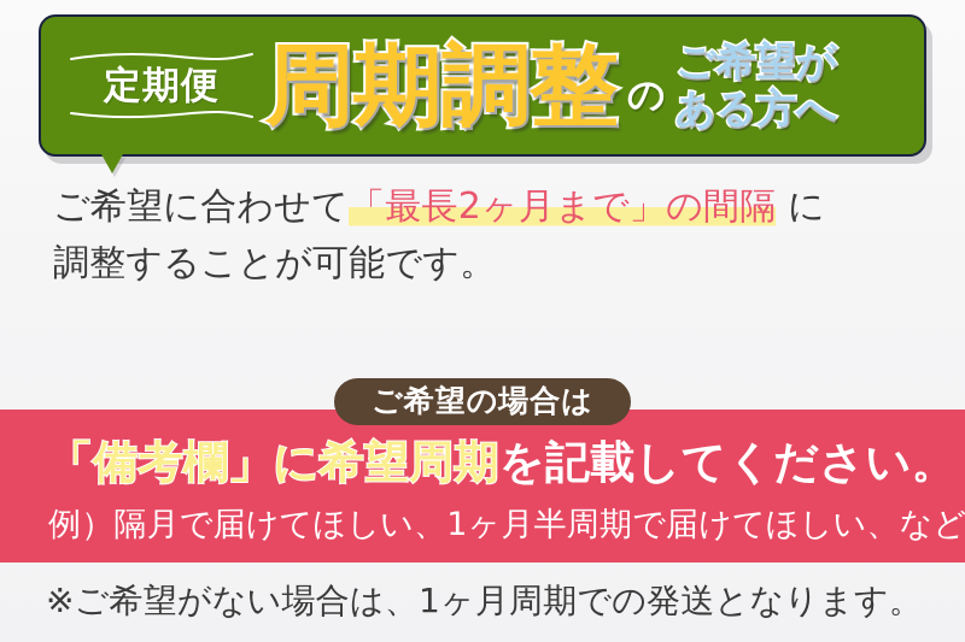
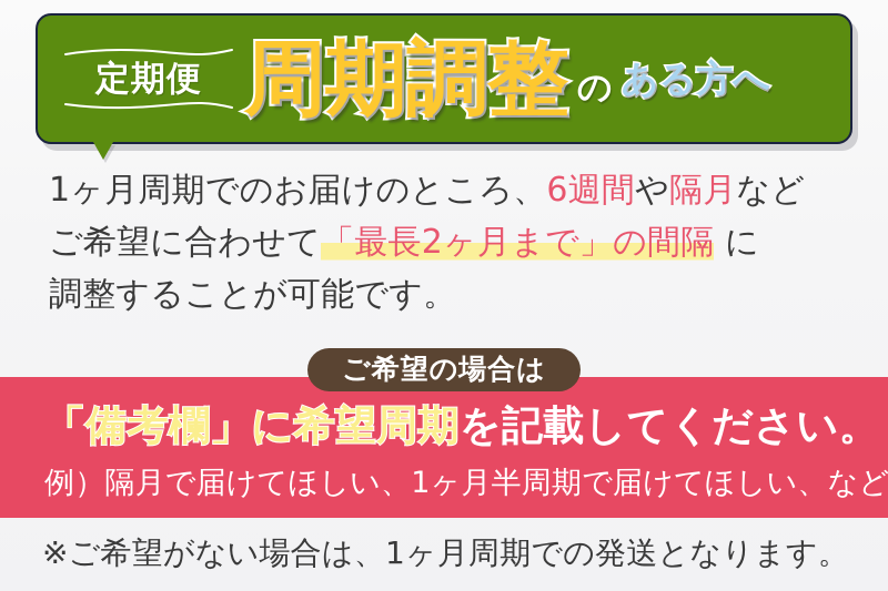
  定期便
  周期調整
  の
- ご希望が
  ある方へ
+ 1ヶ月周期でのお届けのところ、6週間や隔月など
  ご希望に合わせて「最長2ヶ月まで」の間隔 に
  調整することが可能です。
  ご希望の場合は
  「備考欄」に希望周期を記載してください。
  例）隔月で届けてほしい、1ヶ月半周期で届けてほしい、など
  ※ご希望がない場合は、1ヶ月周期での発送となります。
